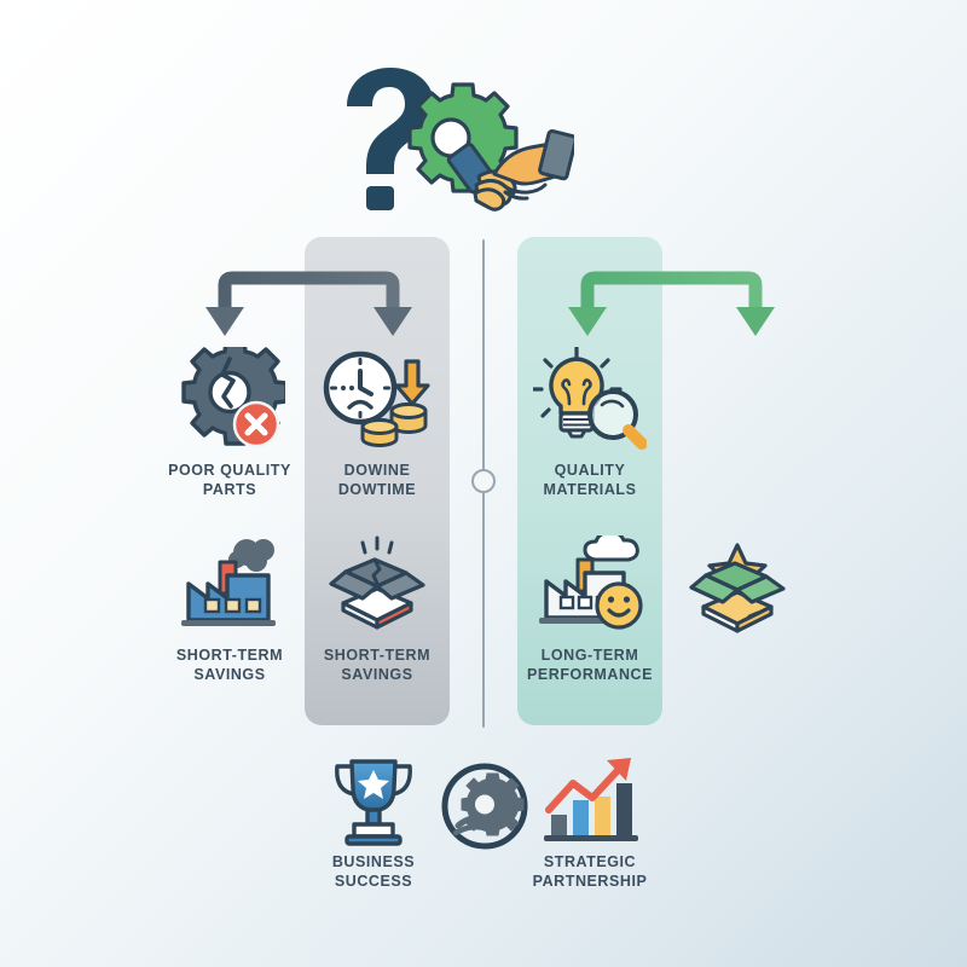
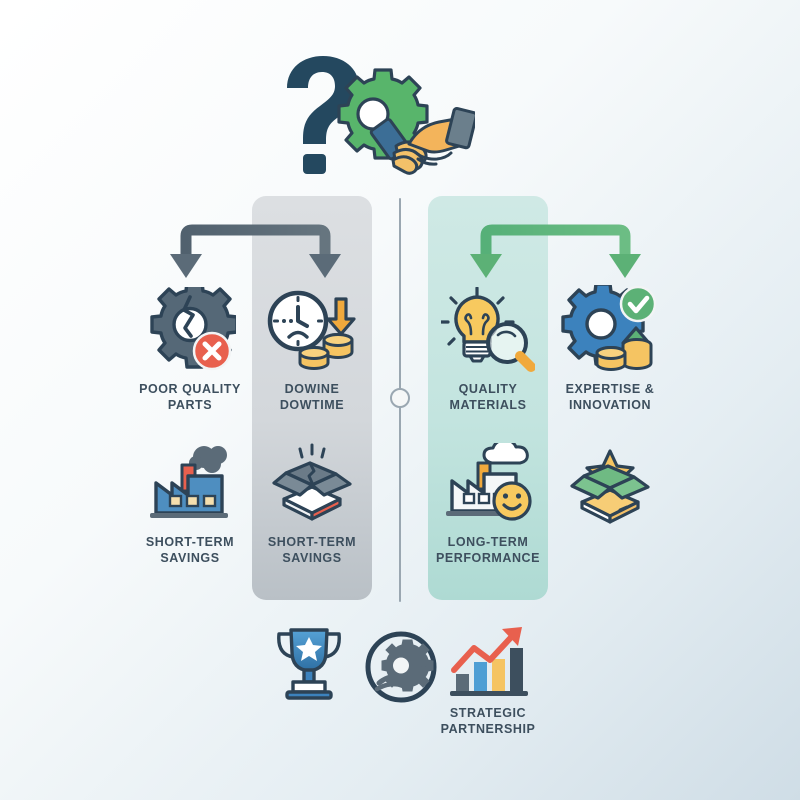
  POOR QUALITY
  PARTS
  DOWINE
  DOWTIME
  QUALITY
  MATERIALS
+ EXPERTISE &
+ INNOVATION
  SHORT-TERM
  SAVINGS
  SHORT-TERM
  SAVINGS
  LONG-TERM
  PERFORMANCE
- BUSINESS
- SUCCESS
  STRATEGIC
  PARTNERSHIP
